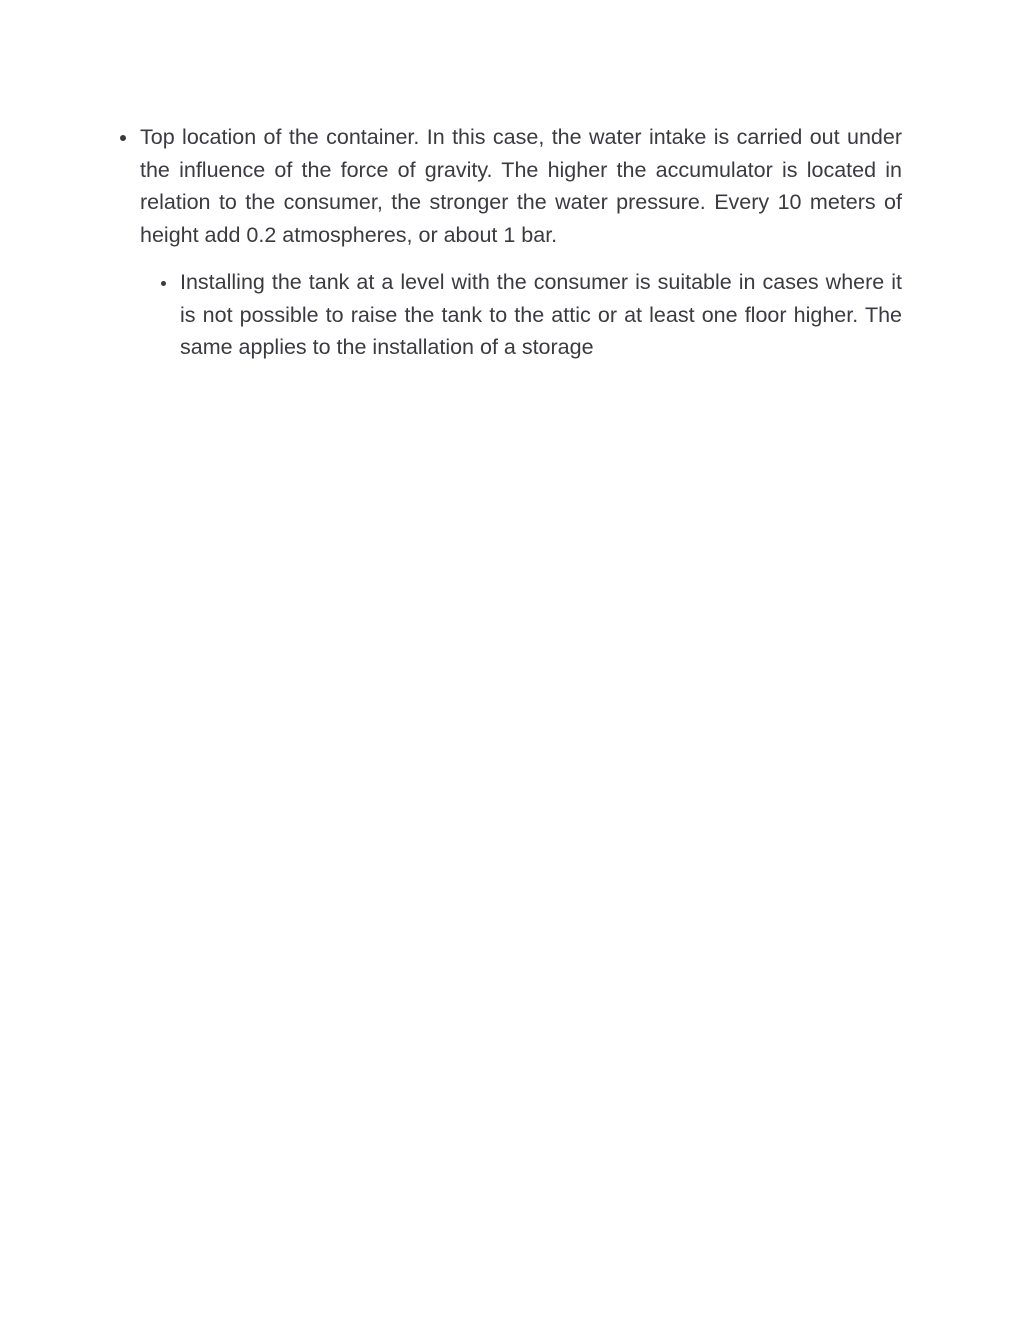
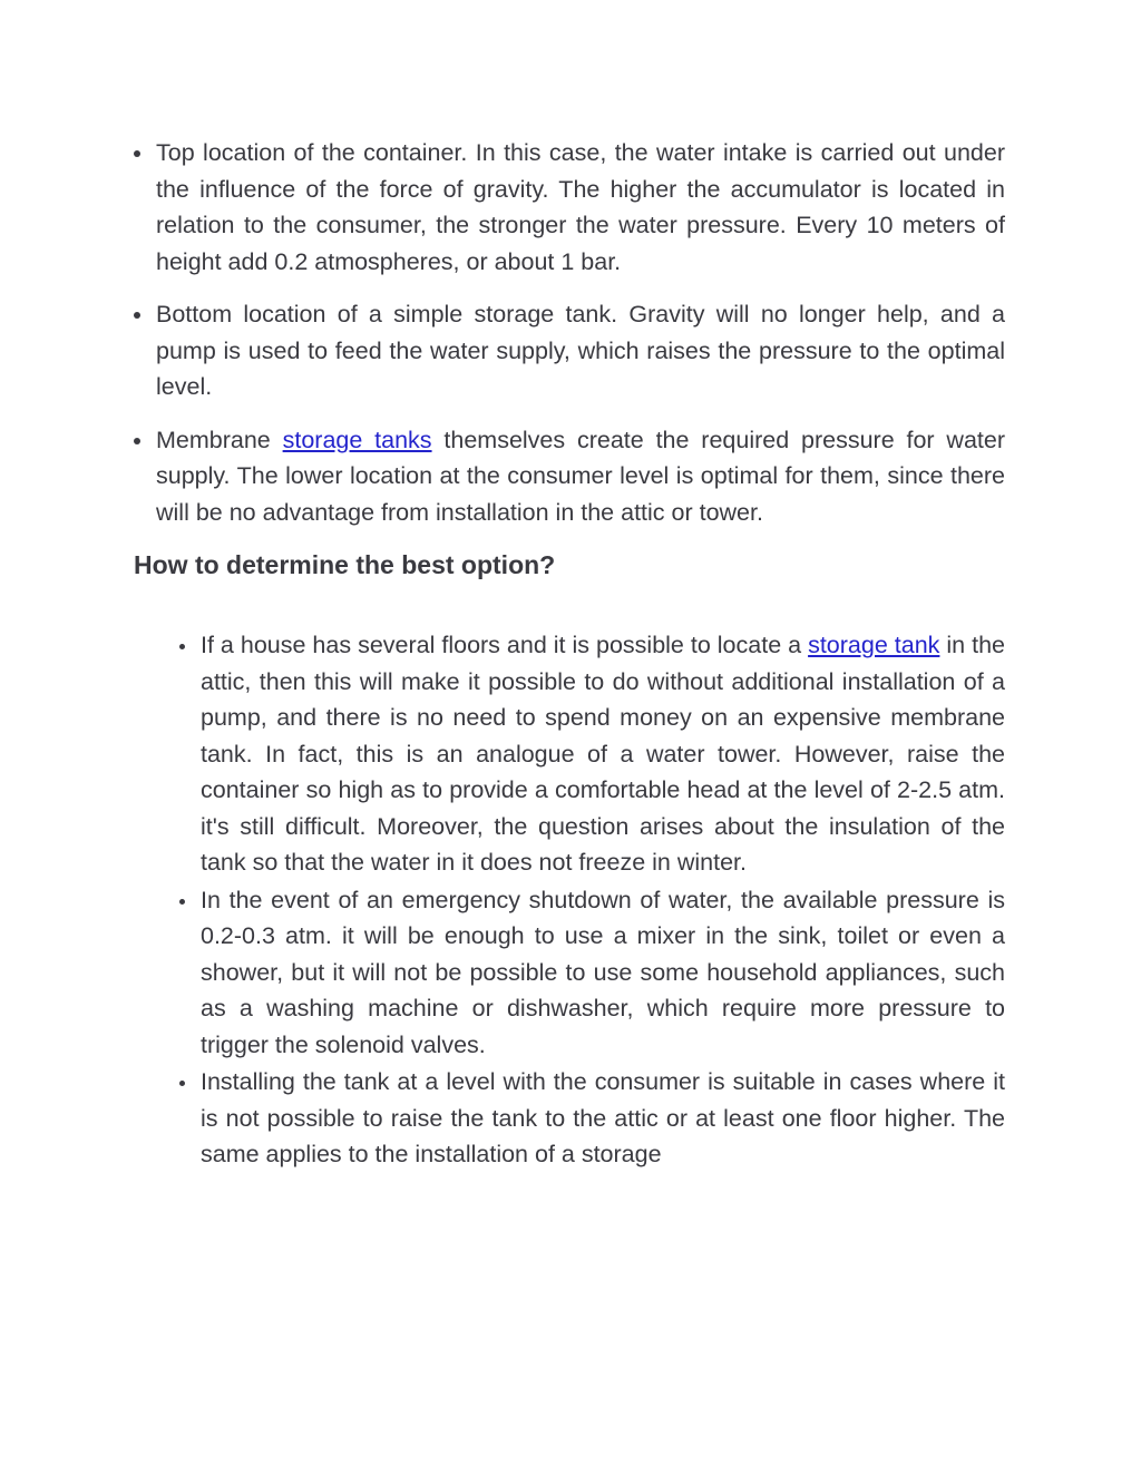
  Top location of the container. In this case, the water intake is carried out under the influence of the force of gravity. The higher the accumulator is located in relation to the consumer, the stronger the water pressure. Every 10 meters of height add 0.2 atmospheres, or about 1 bar.
+ Bottom location of a simple storage tank. Gravity will no longer help, and a pump is used to feed the water supply, which raises the pressure to the optimal level.
+ Membrane storage tanks themselves create the required pressure for water supply. The lower location at the consumer level is optimal for them, since there will be no advantage from installation in the attic or tower.
+ How to determine the best option?
+ If a house has several floors and it is possible to locate a storage tank in the attic, then this will make it possible to do without additional installation of a pump, and there is no need to spend money on an expensive membrane tank. In fact, this is an analogue of a water tower. However, raise the container so high as to provide a comfortable head at the level of 2-2.5 atm. it's still difficult. Moreover, the question arises about the insulation of the tank so that the water in it does not freeze in winter.
+ In the event of an emergency shutdown of water, the available pressure is 0.2-0.3 atm. it will be enough to use a mixer in the sink, toilet or even a shower, but it will not be possible to use some household appliances, such as a washing machine or dishwasher, which require more pressure to trigger the solenoid valves.
  Installing the tank at a level with the consumer is suitable in cases where it is not possible to raise the tank to the attic or at least one floor higher. The same applies to the installation of a storage
